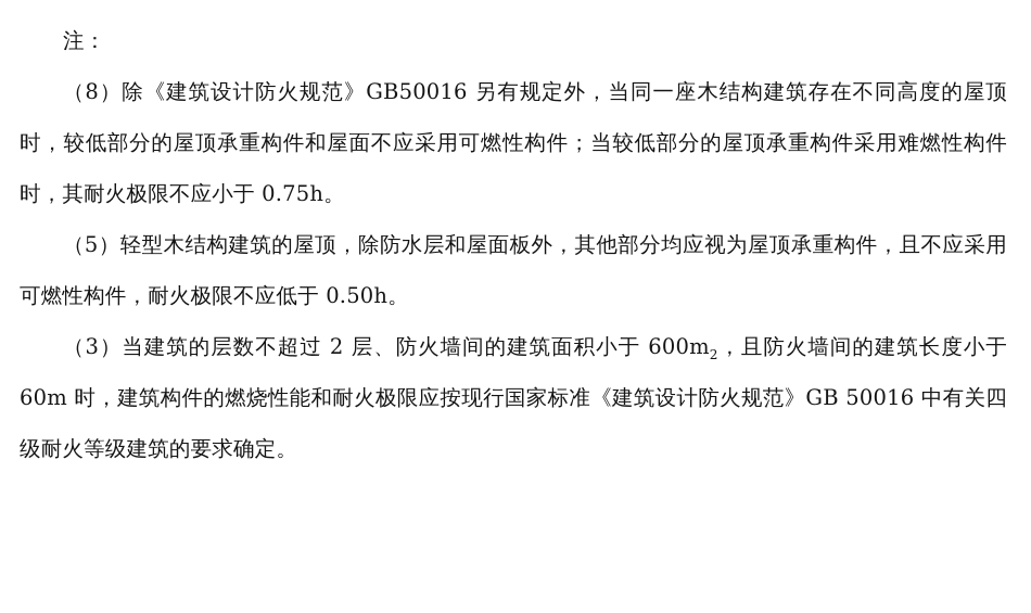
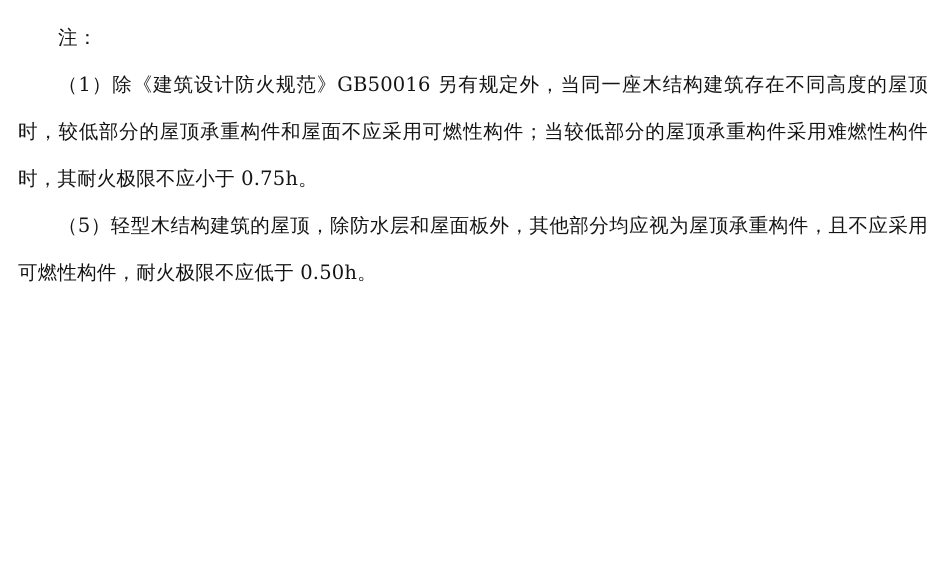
  注：
- （8）除《建筑设计防火规范》GB50016 另有规定外，当同一座木结构建筑存在不同高度的屋顶时，较低部分的屋顶承重构件和屋面不应采用可燃性构件；当较低部分的屋顶承重构件采用难燃性构件时，其耐火极限不应小于 0.75h。
+ （1）除《建筑设计防火规范》GB50016 另有规定外，当同一座木结构建筑存在不同高度的屋顶时，较低部分的屋顶承重构件和屋面不应采用可燃性构件；当较低部分的屋顶承重构件采用难燃性构件时，其耐火极限不应小于 0.75h。
  （5）轻型木结构建筑的屋顶，除防水层和屋面板外，其他部分均应视为屋顶承重构件，且不应采用可燃性构件，耐火极限不应低于 0.50h。
- （3）当建筑的层数不超过 2 层、防火墙间的建筑面积小于 600m2，且防火墙间的建筑长度小于 60m 时，建筑构件的燃烧性能和耐火极限应按现行国家标准《建筑设计防火规范》GB 50016 中有关四级耐火等级建筑的要求确定。
